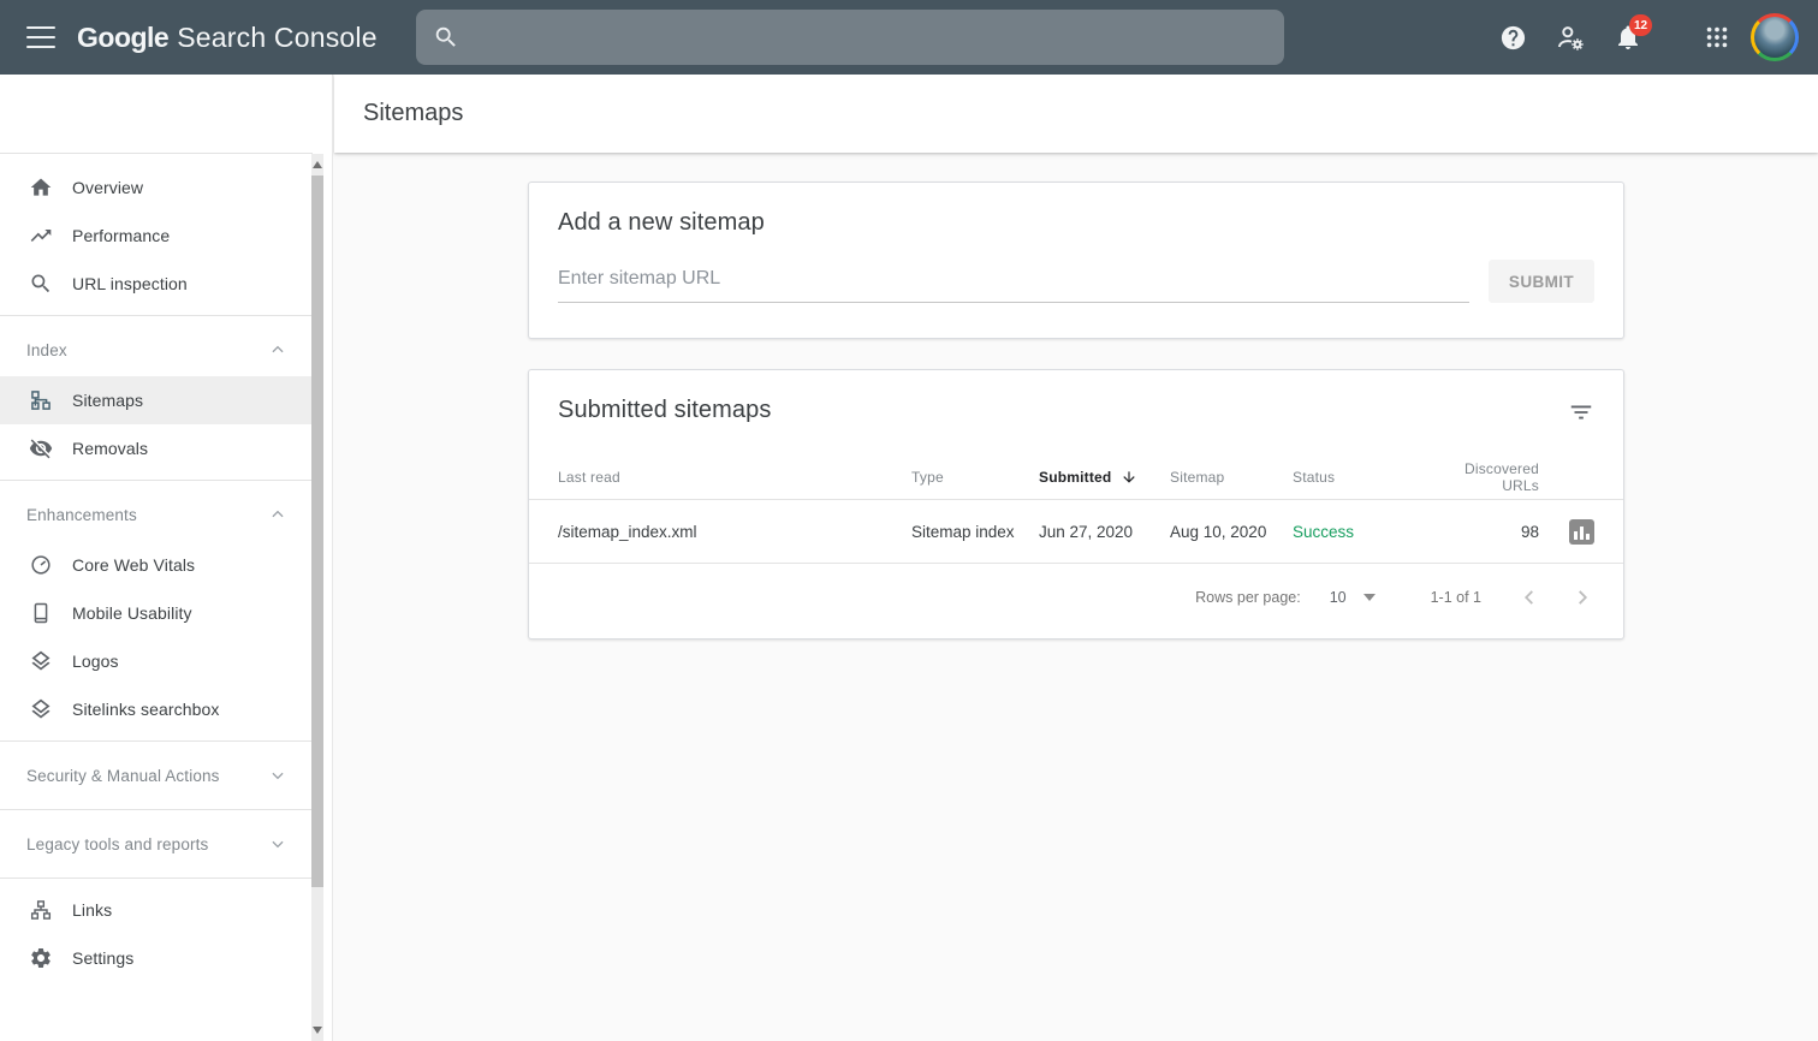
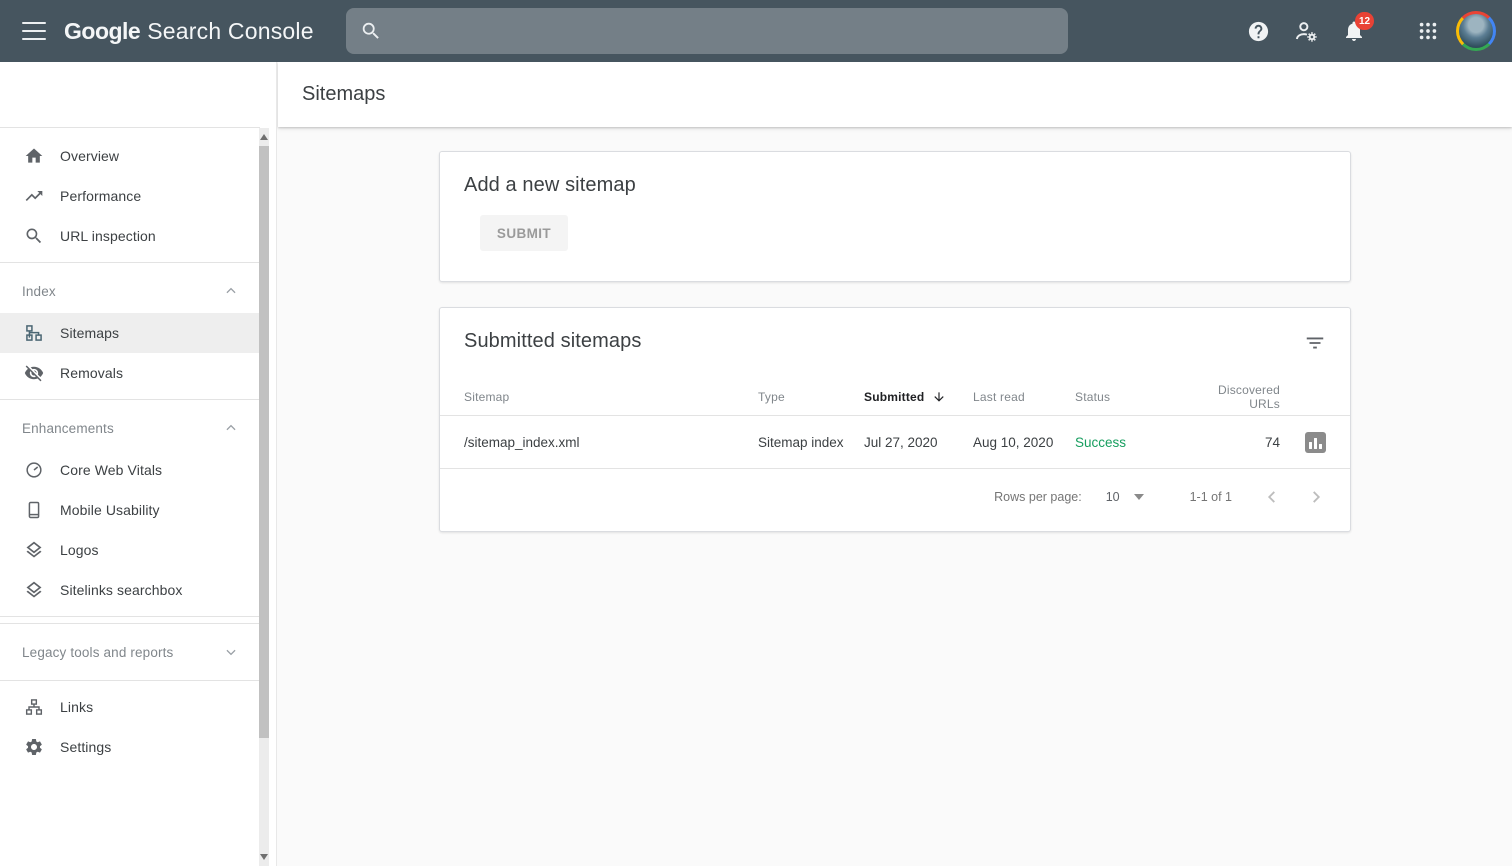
  Google Search Console
  12
  Overview
  Performance
  URL inspection
  Index
  Sitemaps
  Removals
  Enhancements
  Core Web Vitals
  Mobile Usability
  Logos
  Sitelinks searchbox
- Security & Manual Actions
  Legacy tools and reports
  Links
  Settings
  Sitemaps
  Add a new sitemap
- Enter sitemap URL
  SUBMIT
  Submitted sitemaps
- Last read
+ Sitemap
  Type
  Submitted
- Sitemap
+ Last read
  Status
  Discovered URLs
  /sitemap_index.xml
  Sitemap index
- Jun 27, 2020
+ Jul 27, 2020
  Aug 10, 2020
  Success
- 98
+ 74
  Rows per page:
  10
  1-1 of 1
